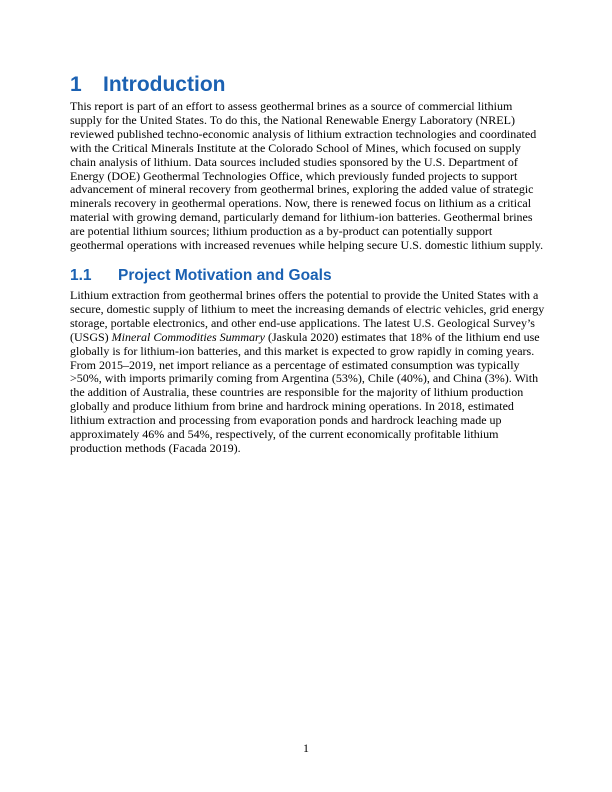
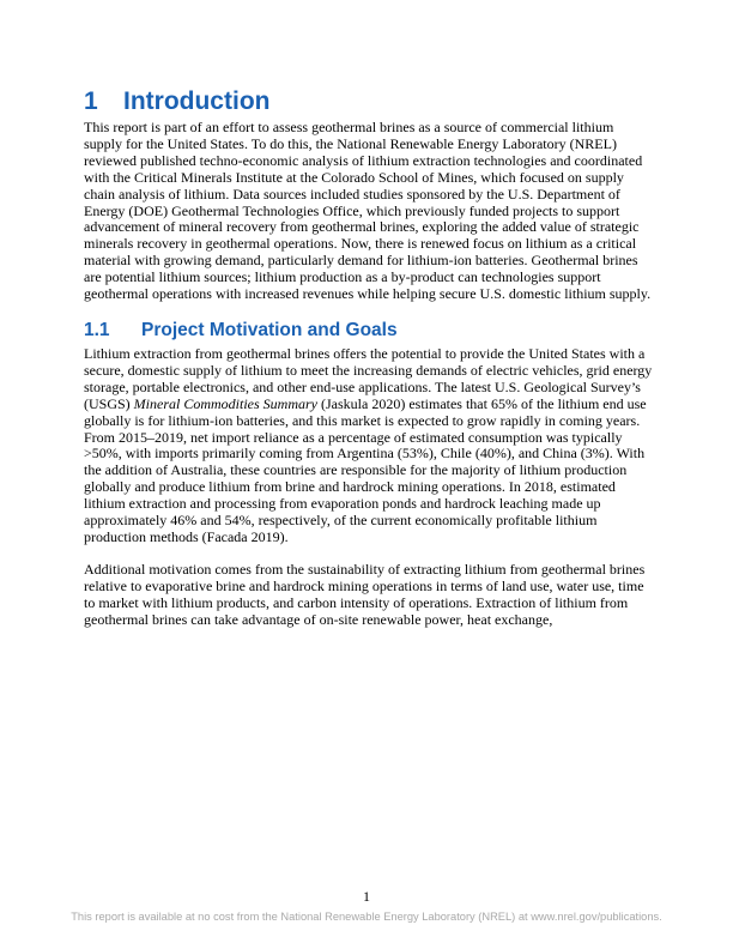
  1
  Introduction
- This report is part of an effort to assess geothermal brines as a source of commercial lithium supply for the United States. To do this, the National Renewable Energy Laboratory (NREL) reviewed published techno-economic analysis of lithium extraction technologies and coordinated with the Critical Minerals Institute at the Colorado School of Mines, which focused on supply chain analysis of lithium. Data sources included studies sponsored by the U.S. Department of Energy (DOE) Geothermal Technologies Office, which previously funded projects to support advancement of mineral recovery from geothermal brines, exploring the added value of strategic minerals recovery in geothermal operations. Now, there is renewed focus on lithium as a critical material with growing demand, particularly demand for lithium-ion batteries. Geothermal brines are potential lithium sources; lithium production as a by-product can potentially support geothermal operations with increased revenues while helping secure U.S. domestic lithium supply.
+ This report is part of an effort to assess geothermal brines as a source of commercial lithium supply for the United States. To do this, the National Renewable Energy Laboratory (NREL) reviewed published techno-economic analysis of lithium extraction technologies and coordinated with the Critical Minerals Institute at the Colorado School of Mines, which focused on supply chain analysis of lithium. Data sources included studies sponsored by the U.S. Department of Energy (DOE) Geothermal Technologies Office, which previously funded projects to support advancement of mineral recovery from geothermal brines, exploring the added value of strategic minerals recovery in geothermal operations. Now, there is renewed focus on lithium as a critical material with growing demand, particularly demand for lithium-ion batteries. Geothermal brines are potential lithium sources; lithium production as a by-product can technologies support geothermal operations with increased revenues while helping secure U.S. domestic lithium supply.
  1.1
  Project Motivation and Goals
- Lithium extraction from geothermal brines offers the potential to provide the United States with a secure, domestic supply of lithium to meet the increasing demands of electric vehicles, grid energy storage, portable electronics, and other end-use applications. The latest U.S. Geological Survey’s (USGS) Mineral Commodities Summary (Jaskula 2020) estimates that 18% of the lithium end use globally is for lithium-ion batteries, and this market is expected to grow rapidly in coming years. From 2015–2019, net import reliance as a percentage of estimated consumption was typically >50%, with imports primarily coming from Argentina (53%), Chile (40%), and China (3%). With the addition of Australia, these countries are responsible for the majority of lithium production globally and produce lithium from brine and hardrock mining operations. In 2018, estimated lithium extraction and processing from evaporation ponds and hardrock leaching made up approximately 46% and 54%, respectively, of the current economically profitable lithium production methods (Facada 2019).
+ Lithium extraction from geothermal brines offers the potential to provide the United States with a secure, domestic supply of lithium to meet the increasing demands of electric vehicles, grid energy storage, portable electronics, and other end-use applications. The latest U.S. Geological Survey’s (USGS) Mineral Commodities Summary (Jaskula 2020) estimates that 65% of the lithium end use globally is for lithium-ion batteries, and this market is expected to grow rapidly in coming years. From 2015–2019, net import reliance as a percentage of estimated consumption was typically >50%, with imports primarily coming from Argentina (53%), Chile (40%), and China (3%). With the addition of Australia, these countries are responsible for the majority of lithium production globally and produce lithium from brine and hardrock mining operations. In 2018, estimated lithium extraction and processing from evaporation ponds and hardrock leaching made up approximately 46% and 54%, respectively, of the current economically profitable lithium production methods (Facada 2019).
+ Additional motivation comes from the sustainability of extracting lithium from geothermal brines relative to evaporative brine and hardrock mining operations in terms of land use, water use, time to market with lithium products, and carbon intensity of operations. Extraction of lithium from geothermal brines can take advantage of on-site renewable power, heat exchange,
  1
+ This report is available at no cost from the National Renewable Energy Laboratory (NREL) at www.nrel.gov/publications.
